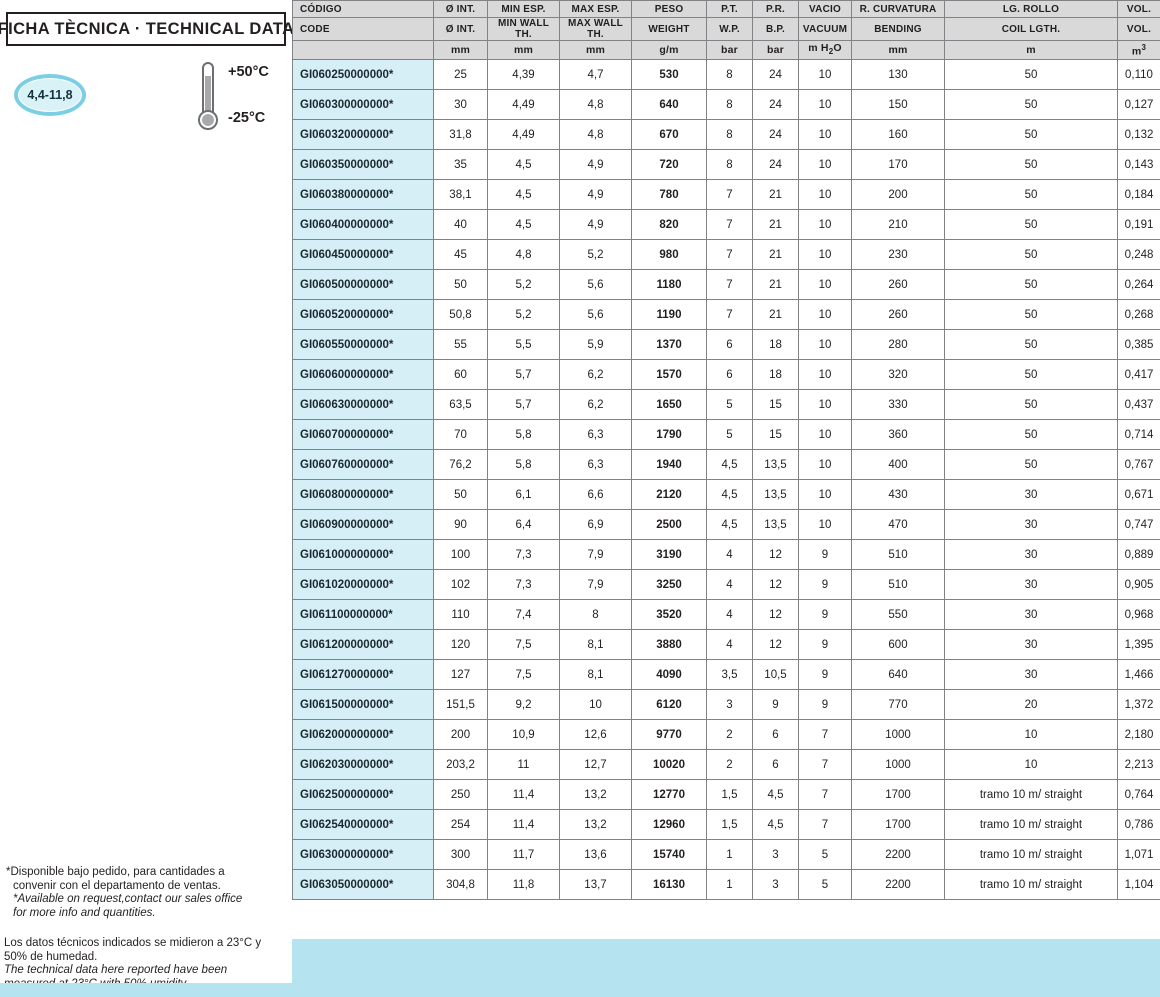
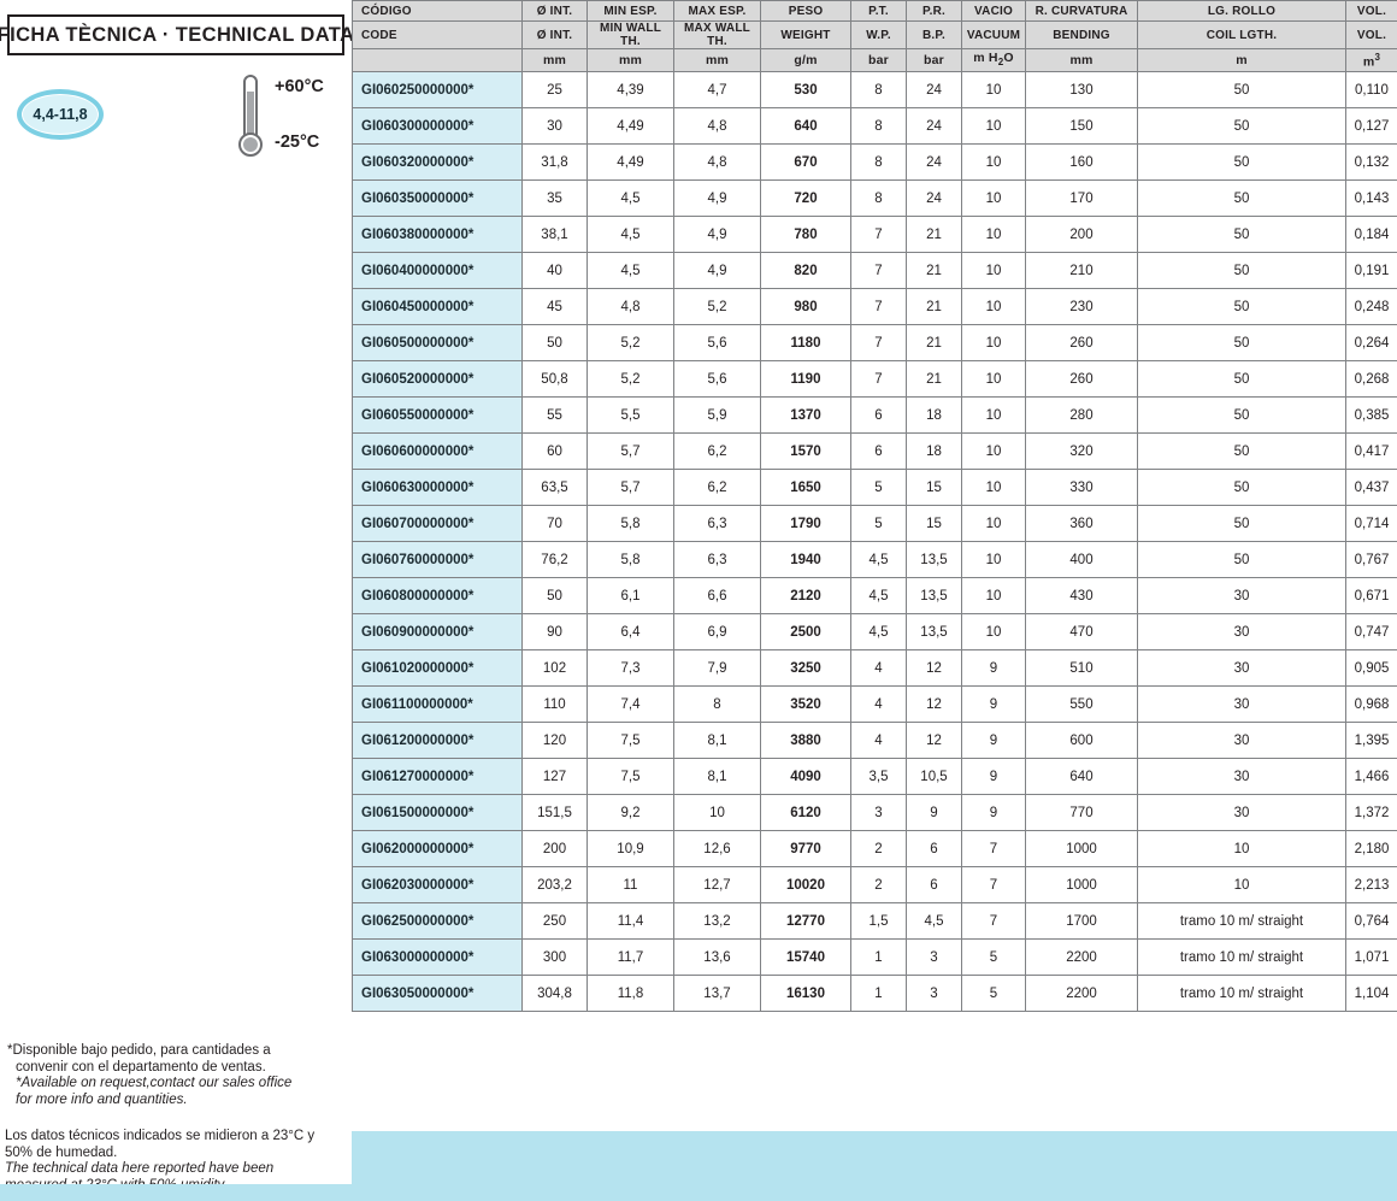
  FICHA TÈCNICA · TECHNICAL DATA
  4,4-11,8
- +50°C
+ +60°C
  -25°C
  *Disponible bajo pedido, para cantidades a
  convenir con el departamento de ventas.
  *Available on request,contact our sales office
  for more info and quantities.
  Los datos técnicos indicados se midieron a 23°C y
  50% de humedad.
  The technical data here reported have been
  CÓDIGO	Ø INT.	MIN ESP.	MAX ESP.	PESO	P.T.	P.R.	VACIO	R. CURVATURA	LG. ROLLO	VOL.
  CODE	Ø INT.	MIN WALL TH.	MAX WALL TH.	WEIGHT	W.P.	B.P.	VACUUM	BENDING	COIL LGTH.	VOL.
  	mm	mm	mm	g/m	bar	bar	m H2O	mm	m	m3
  GI060250000000*	25	4,39	4,7	530	8	24	10	130	50	0,110
  GI060300000000*	30	4,49	4,8	640	8	24	10	150	50	0,127
  GI060320000000*	31,8	4,49	4,8	670	8	24	10	160	50	0,132
  GI060350000000*	35	4,5	4,9	720	8	24	10	170	50	0,143
  GI060380000000*	38,1	4,5	4,9	780	7	21	10	200	50	0,184
  GI060400000000*	40	4,5	4,9	820	7	21	10	210	50	0,191
  GI060450000000*	45	4,8	5,2	980	7	21	10	230	50	0,248
  GI060500000000*	50	5,2	5,6	1180	7	21	10	260	50	0,264
  GI060520000000*	50,8	5,2	5,6	1190	7	21	10	260	50	0,268
  GI060550000000*	55	5,5	5,9	1370	6	18	10	280	50	0,385
  GI060600000000*	60	5,7	6,2	1570	6	18	10	320	50	0,417
  GI060630000000*	63,5	5,7	6,2	1650	5	15	10	330	50	0,437
  GI060700000000*	70	5,8	6,3	1790	5	15	10	360	50	0,714
  GI060760000000*	76,2	5,8	6,3	1940	4,5	13,5	10	400	50	0,767
  GI060800000000*	50	6,1	6,6	2120	4,5	13,5	10	430	30	0,671
  GI060900000000*	90	6,4	6,9	2500	4,5	13,5	10	470	30	0,747
- GI061000000000*	100	7,3	7,9	3190	4	12	9	510	30	0,889
  GI061020000000*	102	7,3	7,9	3250	4	12	9	510	30	0,905
  GI061100000000*	110	7,4	8	3520	4	12	9	550	30	0,968
  GI061200000000*	120	7,5	8,1	3880	4	12	9	600	30	1,395
  GI061270000000*	127	7,5	8,1	4090	3,5	10,5	9	640	30	1,466
- GI061500000000*	151,5	9,2	10	6120	3	9	9	770	20	1,372
+ GI061500000000*	151,5	9,2	10	6120	3	9	9	770	30	1,372
  GI062000000000*	200	10,9	12,6	9770	2	6	7	1000	10	2,180
  GI062030000000*	203,2	11	12,7	10020	2	6	7	1000	10	2,213
  GI062500000000*	250	11,4	13,2	12770	1,5	4,5	7	1700	tramo 10 m/ straight	0,764
- GI062540000000*	254	11,4	13,2	12960	1,5	4,5	7	1700	tramo 10 m/ straight	0,786
  GI063000000000*	300	11,7	13,6	15740	1	3	5	2200	tramo 10 m/ straight	1,071
  GI063050000000*	304,8	11,8	13,7	16130	1	3	5	2200	tramo 10 m/ straight	1,104
